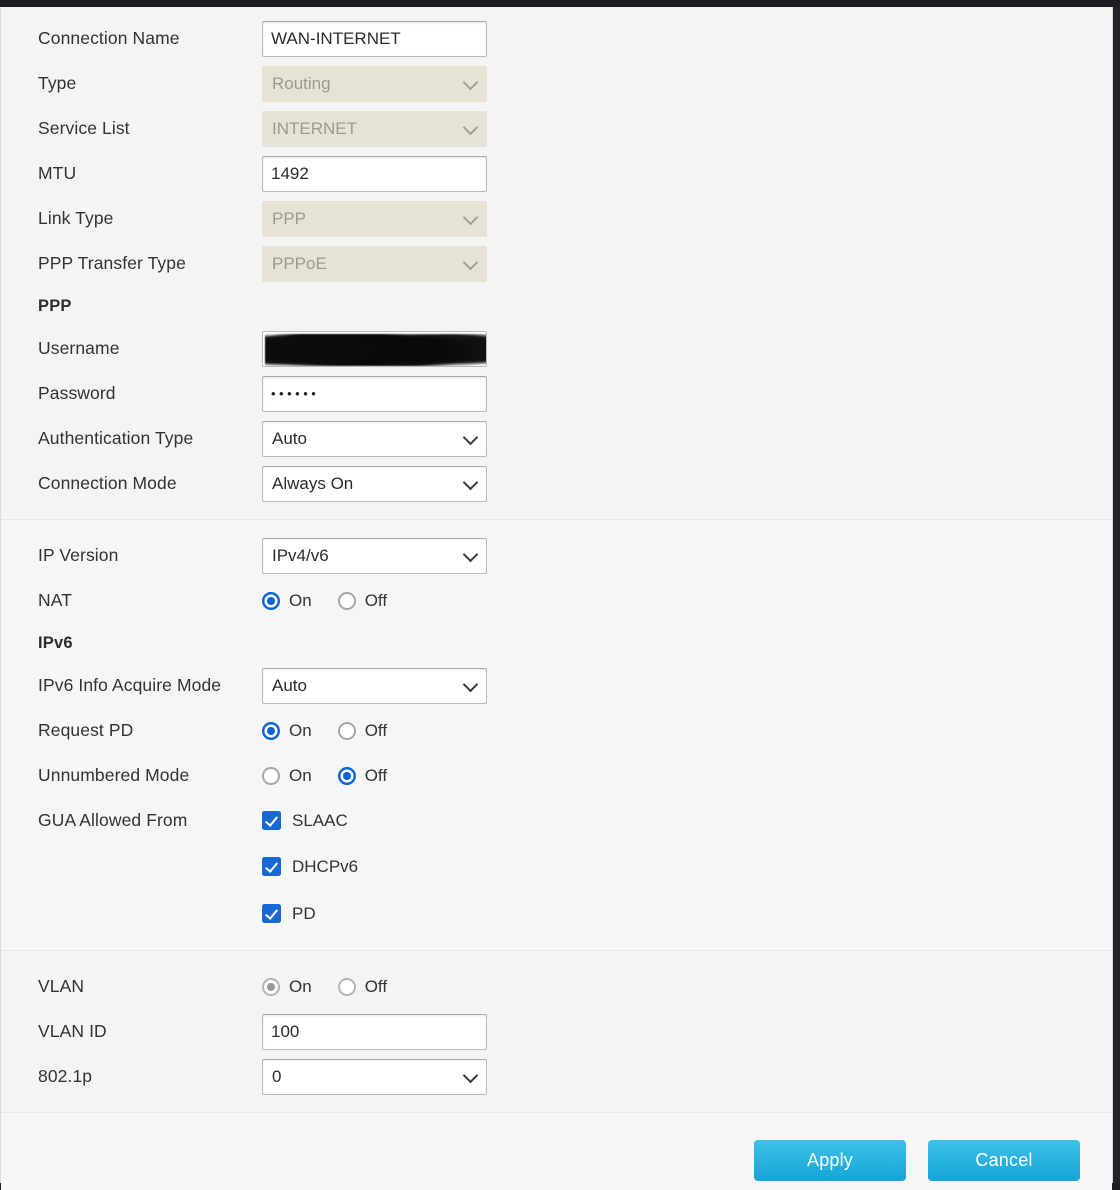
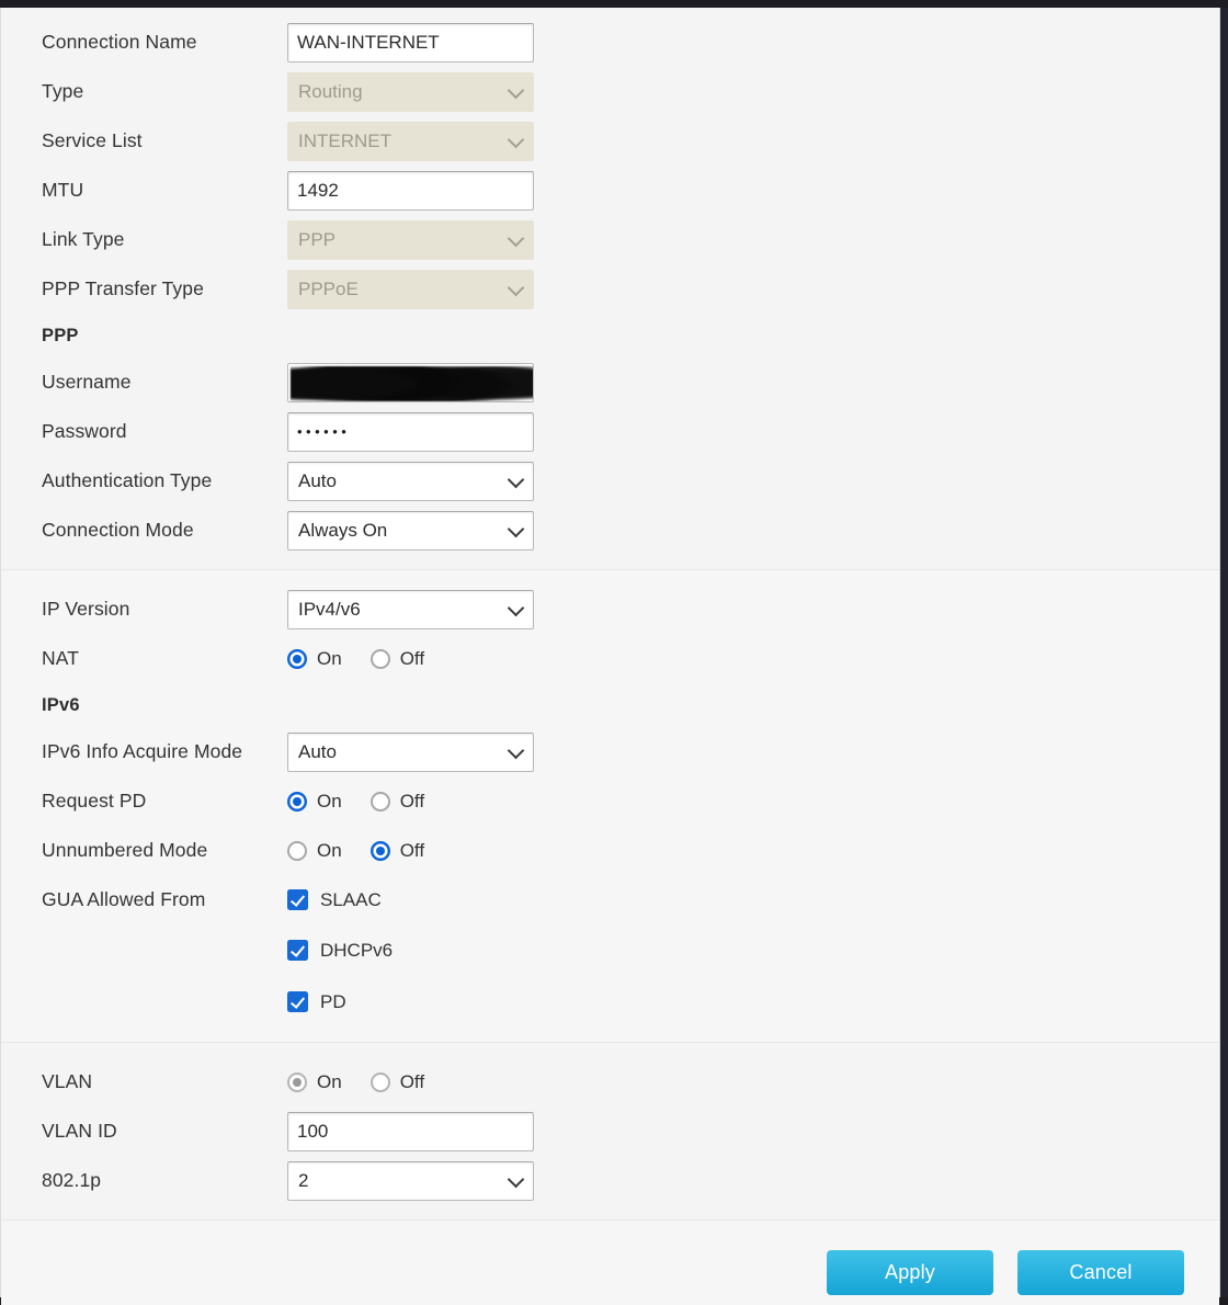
  Connection Name
  WAN-INTERNET
  Type
  Routing
  Service List
  INTERNET
  MTU
  1492
  Link Type
  PPP
  PPP Transfer Type
  PPPoE
  PPP
  Username
  Password
  ••••••
  Authentication Type
  Auto
  Connection Mode
  Always On
  IP Version
  IPv4/v6
  NAT
  On
  Off
  IPv6
  IPv6 Info Acquire Mode
  Auto
  Request PD
  On
  Off
  Unnumbered Mode
  On
  Off
  GUA Allowed From
  SLAAC
  DHCPv6
  PD
  VLAN
  On
  Off
  VLAN ID
  100
  802.1p
- 0
+ 2
  Apply
  Cancel
